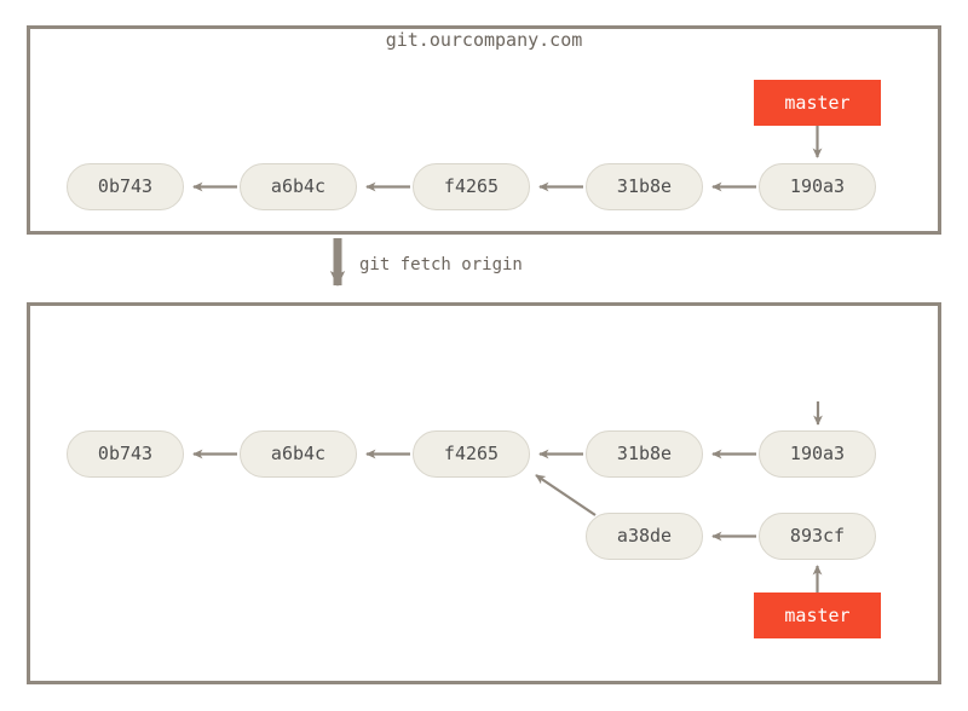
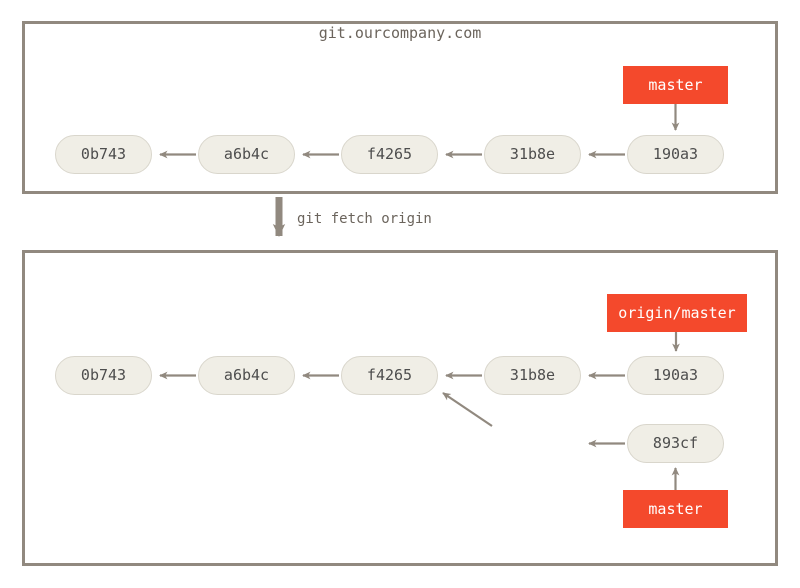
  git.ourcompany.com
  git fetch origin
  0b743
  a6b4c
  f4265
  31b8e
  190a3
  master
  0b743
  a6b4c
  f4265
  31b8e
  190a3
- a38de
  893cf
+ origin/master
  master
